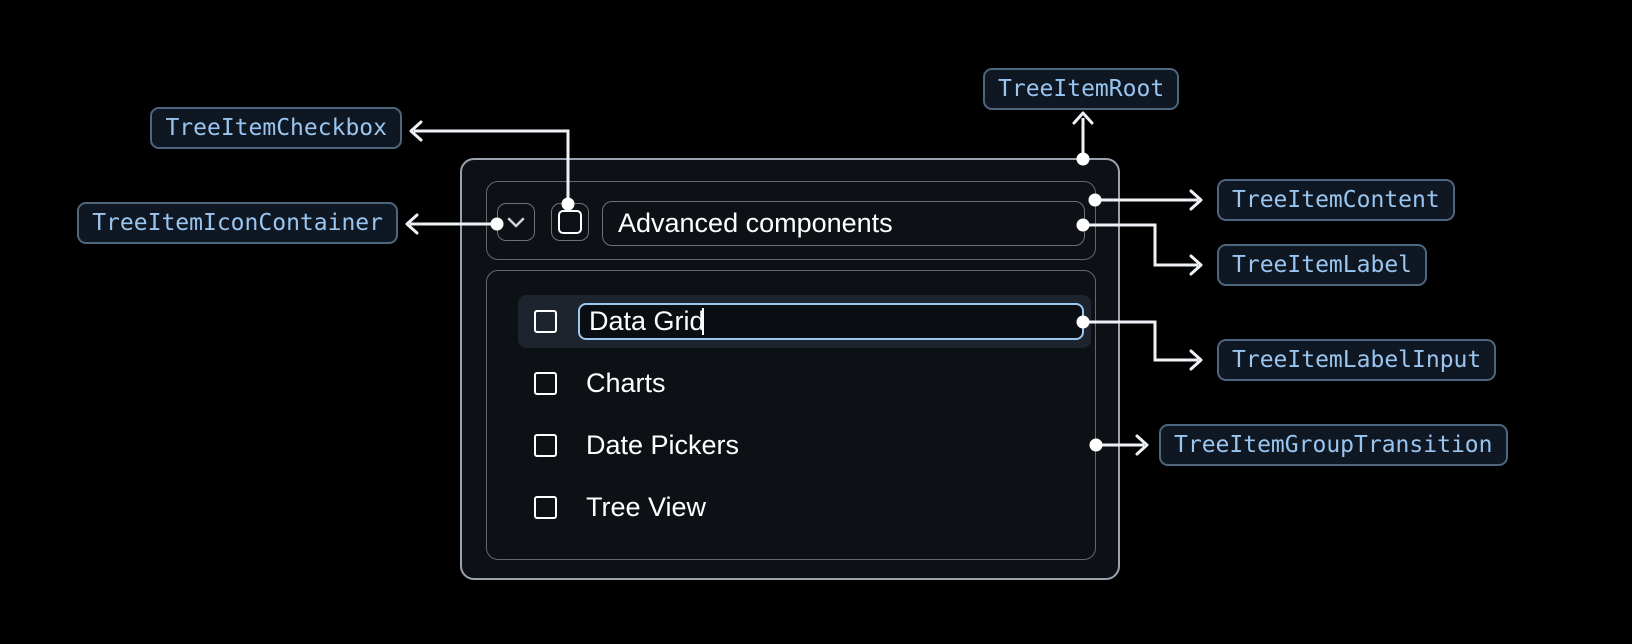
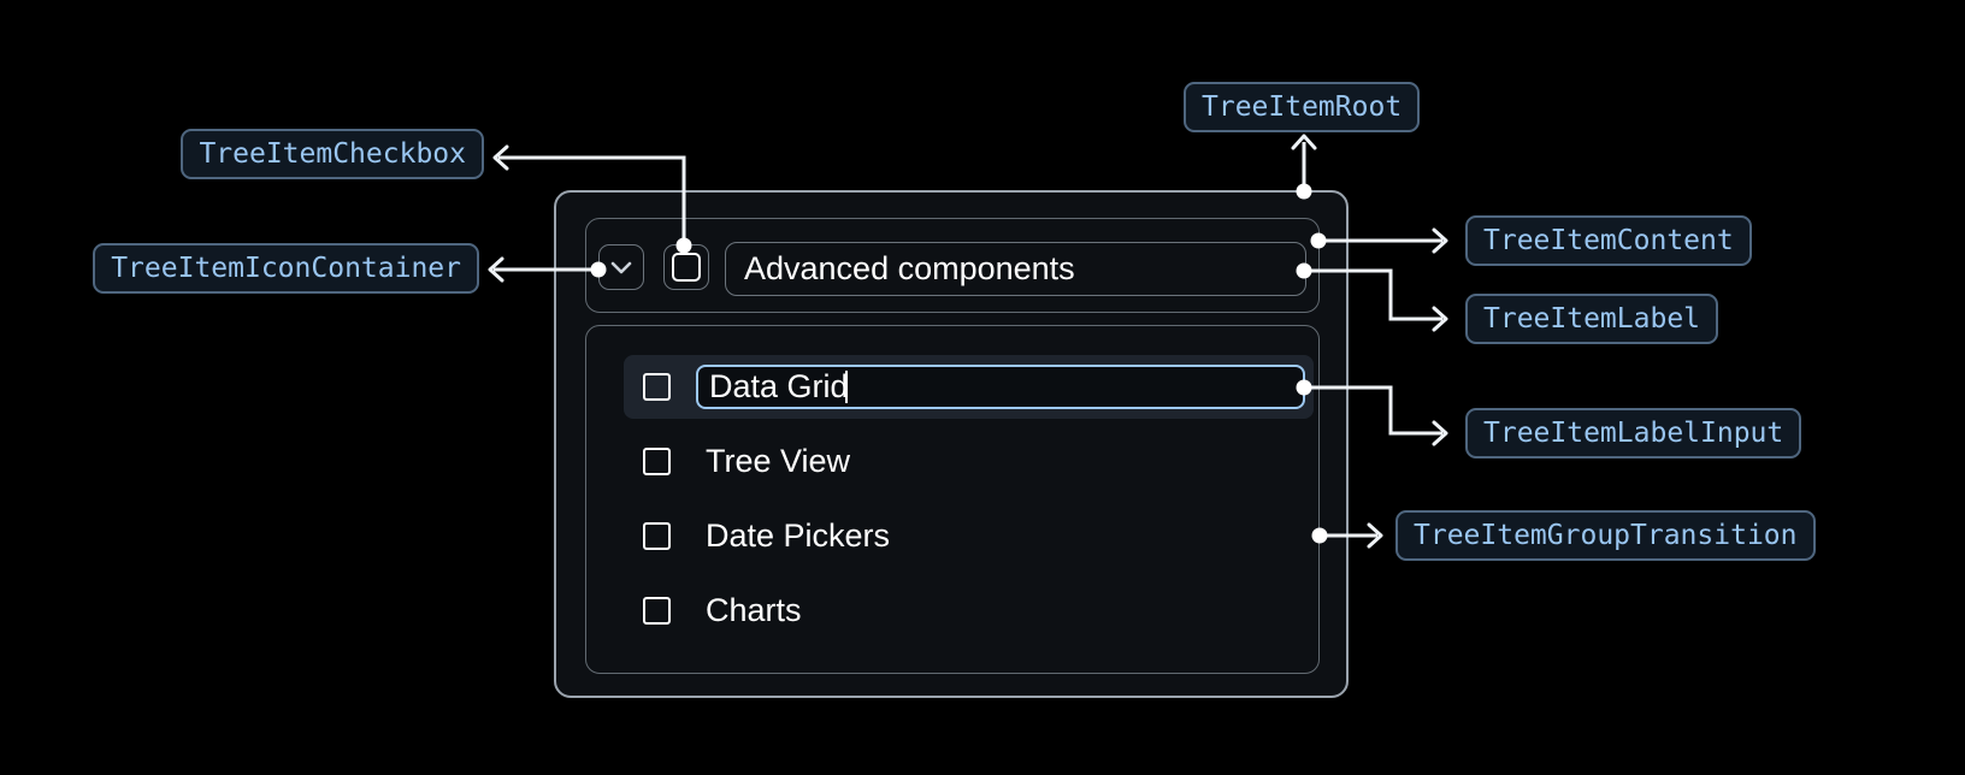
  Advanced components
  Data Grid
- Charts
+ Tree View
  Date Pickers
- Tree View
+ Charts
  TreeItemRoot
  TreeItemContent
  TreeItemLabel
  TreeItemLabelInput
  TreeItemGroupTransition
  TreeItemCheckbox
  TreeItemIconContainer
